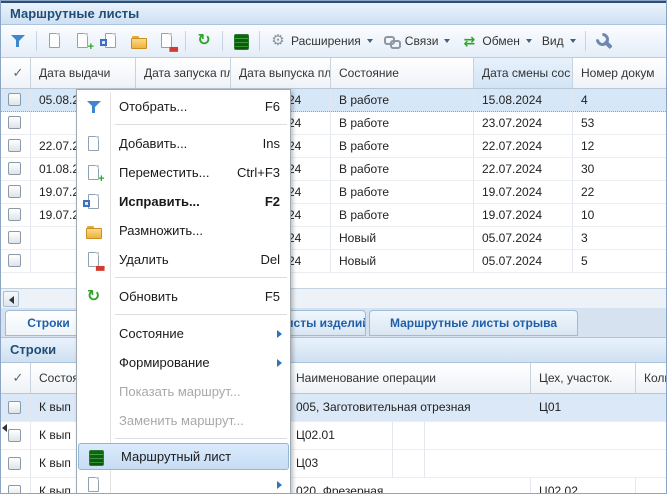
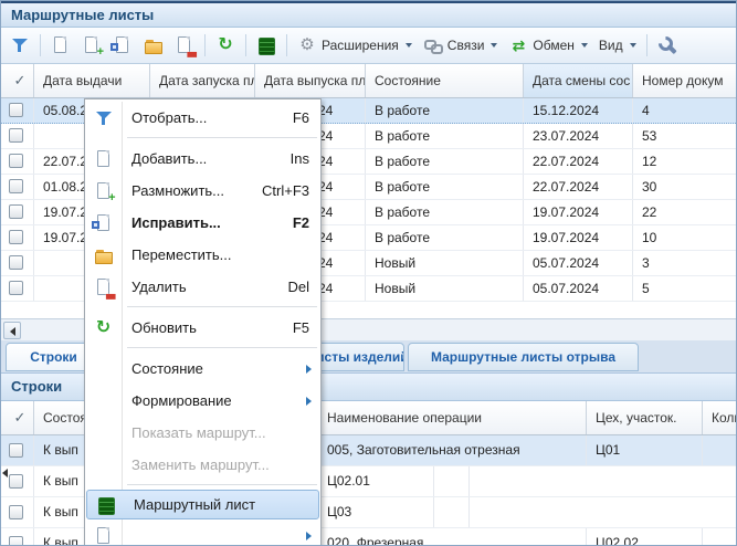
  Маршрутные листы
  +
  ▃
  ↻
  ⚙
  Расширения
  Связи
  ⇄
  Обмен
  Вид
  ✓
  Дата выдачи
  Дата запуска пл
  Дата выпуска пл
  Состояние
  Дата смены сос
  Номер докум
  24
  В работе
- 15.08.2024
+ 15.12.2024
  4
  24
  В работе
  23.07.2024
  53
  24
  В работе
  22.07.2024
  12
  24
  В работе
  22.07.2024
  30
  24
  В работе
  19.07.2024
  22
  24
  В работе
  19.07.2024
  10
  24
  Новый
  05.07.2024
  3
  24
  Новый
  05.07.2024
  5
  Строки
  Маршрутные листы отрыва
  Строки
  ✓
  Наименование операции
  Цех, участок.
  К вып
  005, Заготовительная отрезная
  Ц01
  К вып
  Ц02.01
  К вып
  Ц03
  К вып
  020, Фрезерная
  Ц02.02
  Отобрать...
  F6
  Добавить...
  Ins
  +
- Переместить...
+ Размножить...
  Ctrl+F3
  Исправить...
  F2
- Размножить...
+ Переместить...
  ▃
  Удалить
  Del
  ↻
  Обновить
  F5
  Состояние
  Формирование
  Показать маршрут...
  Заменить маршрут...
  Маршрутный лист
